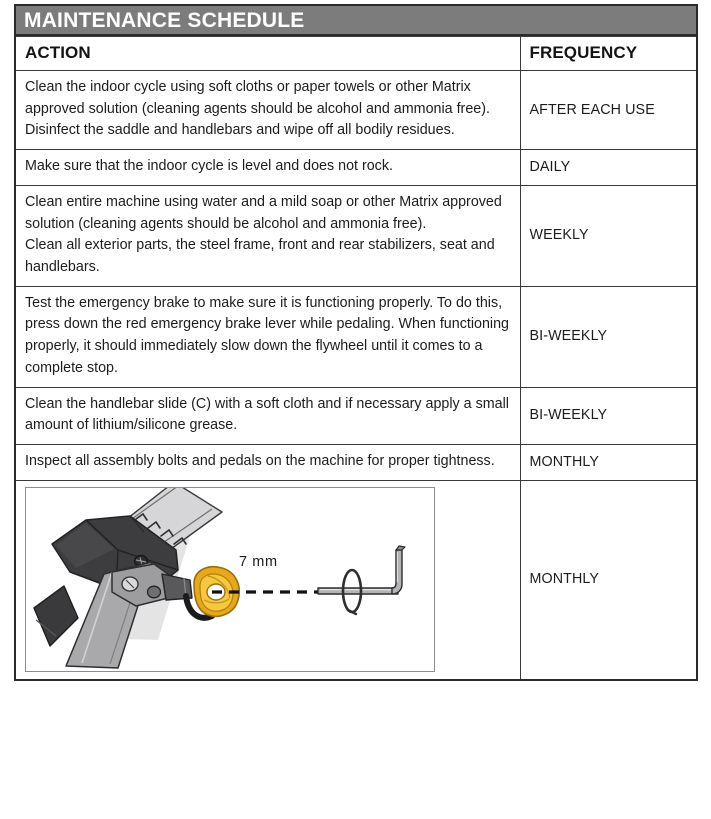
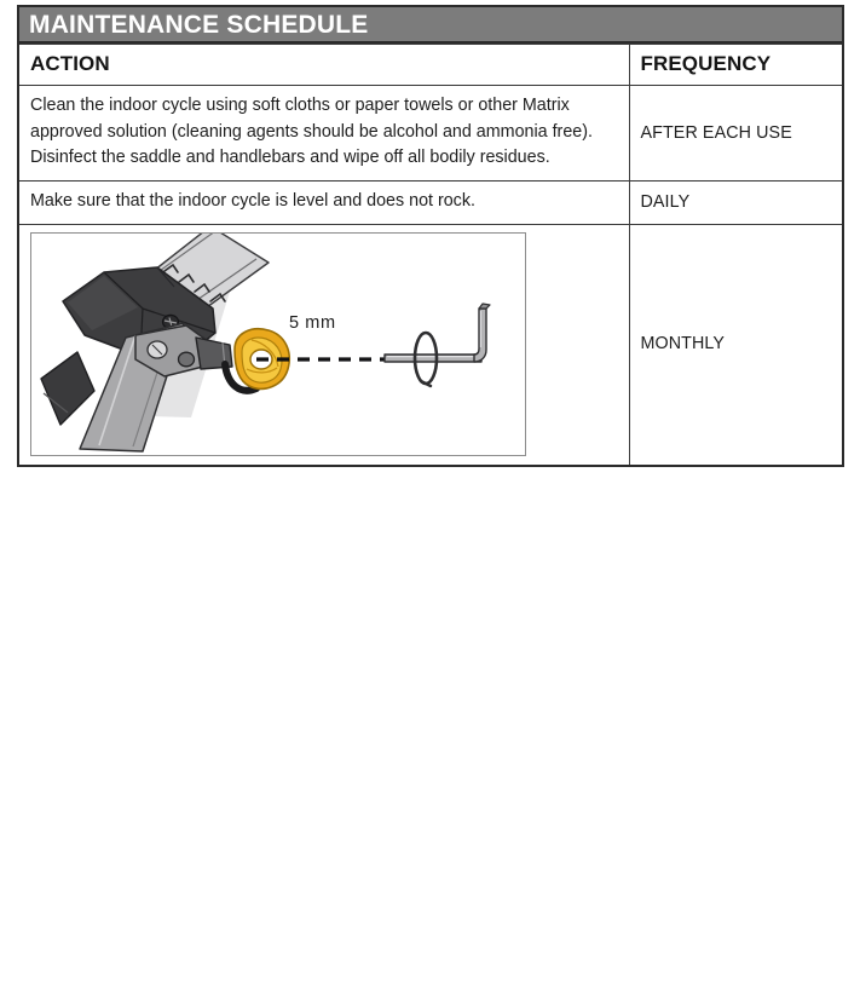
  MAINTENANCE SCHEDULE
  ACTION	FREQUENCY
  Clean the indoor cycle using soft cloths or paper towels or other Matrix approved solution (cleaning agents should be alcohol and ammonia free). Disinfect the saddle and handlebars and wipe off all bodily residues.	AFTER EACH USE
  Make sure that the indoor cycle is level and does not rock.	DAILY
- Clean entire machine using water and a mild soap or other Matrix approved solution (cleaning agents should be alcohol and ammonia free). Clean all exterior parts, the steel frame, front and rear stabilizers, seat and handlebars.	WEEKLY
- Test the emergency brake to make sure it is functioning properly. To do this, press down the red emergency brake lever while pedaling. When functioning properly, it should immediately slow down the flywheel until it comes to a complete stop.	BI-WEEKLY
- Clean the handlebar slide (C) with a soft cloth and if necessary apply a small amount of lithium/silicone grease.	BI-WEEKLY
- Inspect all assembly bolts and pedals on the machine for proper tightness.	MONTHLY
- 7 mm	MONTHLY
+ 5 mm	MONTHLY
